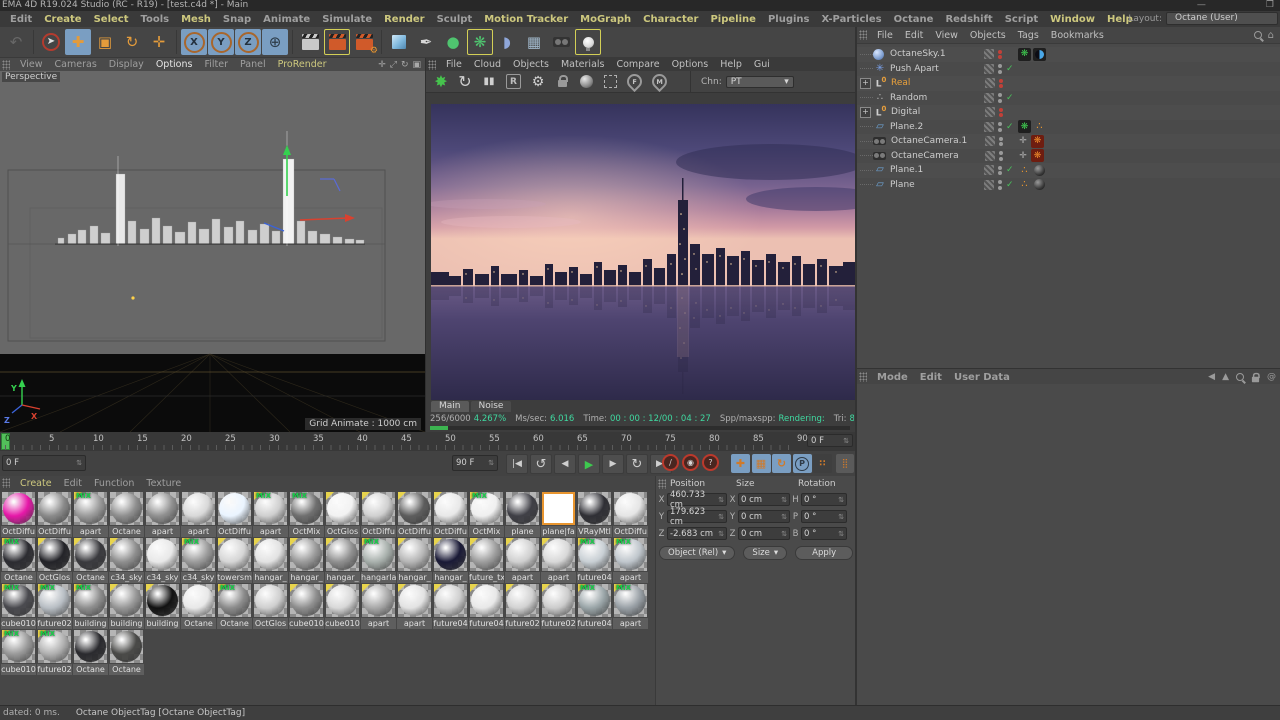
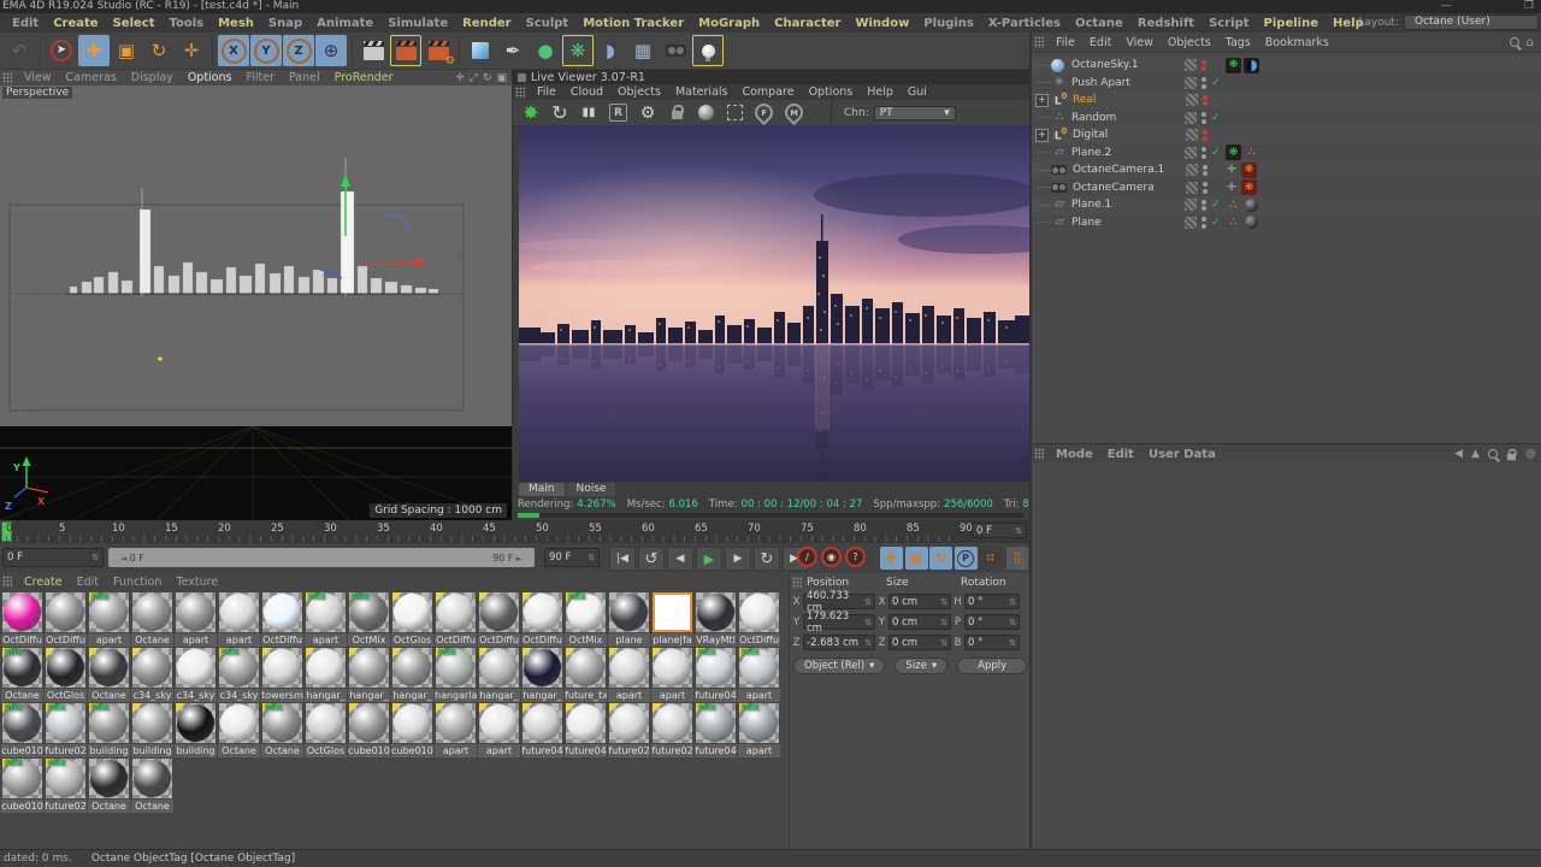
  EMA 4D R19.024 Studio (RC - R19) - [test.c4d *] - Main
  —
  ❐
  Edit
  Create
  Select
  Tools
  Mesh
  Snap
  Animate
  Simulate
  Render
  Sculpt
  Motion Tracker
  MoGraph
  Character
- Pipeline
+ Window
  Plugins
  X-Particles
  Octane
  Redshift
  Script
- Window
+ Pipeline
  Help
  Layout:
  Octane (User)
  ↶
  ➤
  ✚
  ▣
  ↻
  ✛
  X
  Y
  Z
  ⊕
  ⚙
  ✒
  ●
  ❋
  ◗
  ▦
  View
  Cameras
  Display
  Options
  Filter
  Panel
  ProRender
  ✛
  ⤢
  ↻
  ▣
  Y
  X
  Z
  Perspective
- Grid Animate : 1000 cm
+ Grid Spacing : 1000 cm
+ Live Viewer 3.07-R1
  File
  Cloud
  Objects
  Materials
  Compare
  Options
  Help
  Gui
  ✸
  ↻
  ▮▮
  R
  ⚙
  Chn:
  PT
  ▾
  Main
  Noise
- 256/6000 4.267%
+ Rendering: 4.267%
  Ms/sec: 6.016
  Time: 00 : 00 : 12/00 : 04 : 27
- Spp/maxspp: Rendering:
+ Spp/maxspp: 256/6000
  File
  Edit
  View
  Objects
  Tags
  Bookmarks
  ⌂
  OctaneSky.1
  ❋
  ✳
  Push Apart
  ✓
  +
  L0
  Real
  ∴
  Random
  ✓
  +
  L0
  Digital
  ▱
  Plane.2
  ✓
  ❋
  ∴
  OctaneCamera.1
  ✛
  ❋
  OctaneCamera
  ✛
  ❋
  ▱
  Plane.1
  ✓
  ∴
  ▱
  Plane
  ✓
  ∴
  Mode
  Edit
  User Data
  ◀
  ▲
  @
  0 F
  ⇅
  0
  5
  10
  15
  20
  25
  30
  35
  40
  45
  50
  55
  60
  65
  70
  75
  80
  85
  90
  0 F
  ⇅
+ ◄ 0 F
+ 90 F ►
  90 F
  ⇅
  |◀
  ↺
  ◀
  ▶
  ▶
  ↻
  ∕
  ◉
  ?
  ✚
  ▦
  ↻
  P
  ∷
  ⣿
  Create
  Edit
  Function
  Texture
  OctDiffu
  OctDiffu
  MIX
  apart
  Octane
  apart
  apart
  OctDiffu
  MIX
  apart
  MIX
  OctMix
  OctGlos
  OctDiffu
  OctDiffu
  OctDiffu
  MIX
  OctMix
  plane
  plane|fa
  VRayMtl
  OctDiffu
  MIX
  Octane
  OctGlos
  Octane
  c34_sky
  c34_sky
  MIX
  c34_sky
  towersm
  hangar_
  hangar_
  hangar_
  MIX
  hangarla
  hangar_
  hangar_
  future_tx
  apart
  apart
  MIX
  future04
  MIX
  apart
  MIX
  cube010
  MIX
  future02
  MIX
  building
  building
  building
  Octane
  MIX
  Octane
  OctGlos
  cube010
  cube010
  apart
  apart
  future04
  future04
  future02
  future02
  MIX
  future04
  MIX
  apart
  MIX
  cube010
  MIX
  future02
  Octane
  Octane
  Position
  Size
  Rotation
  X
  460.733 cm
  ⇅
  X
  0 cm
  ⇅
  H
  0 °
  ⇅
  Y
  179.623 cm
  ⇅
  Y
  0 cm
  ⇅
  P
  0 °
  ⇅
  Z
  -2.683 cm
  ⇅
  Z
  0 cm
  ⇅
  B
  0 °
  ⇅
  Object (Rel)
  ▾
  Size
  ▾
  Apply
  dated: 0 ms.
  Octane ObjectTag [Octane ObjectTag]
